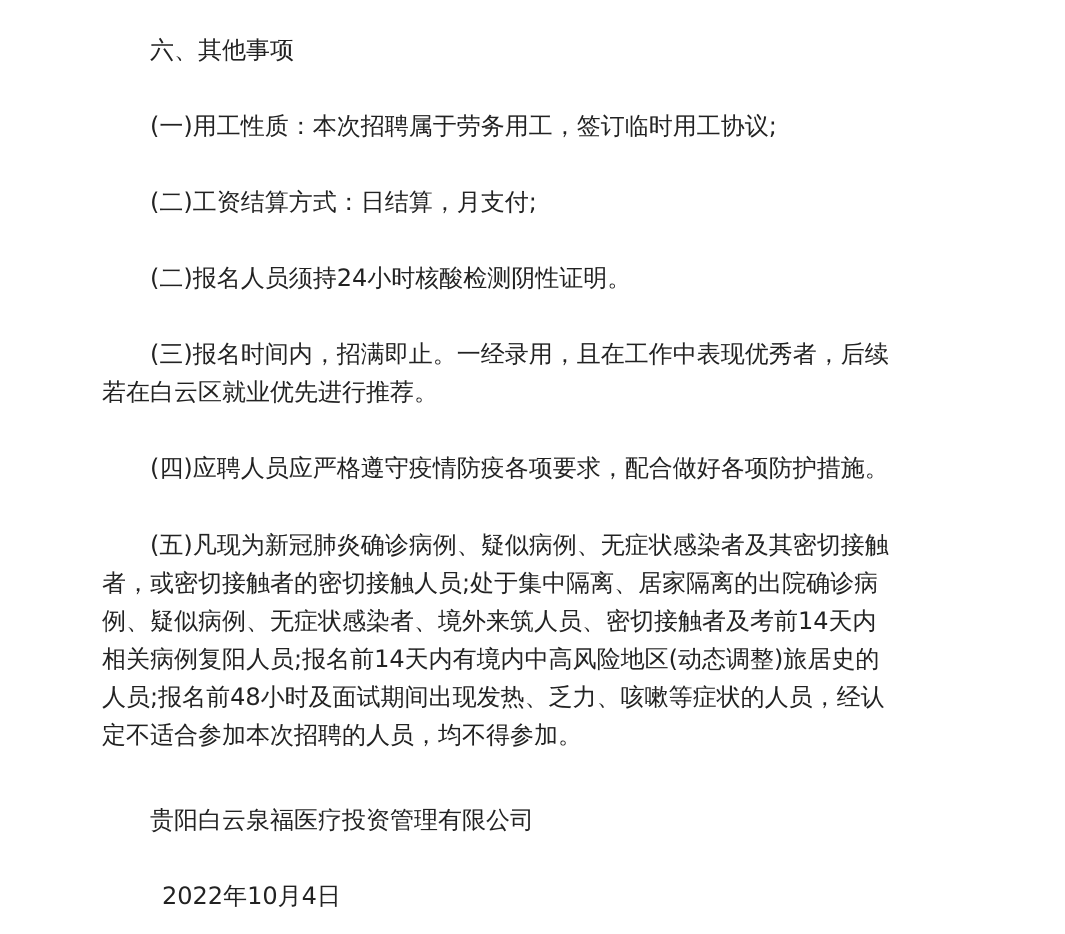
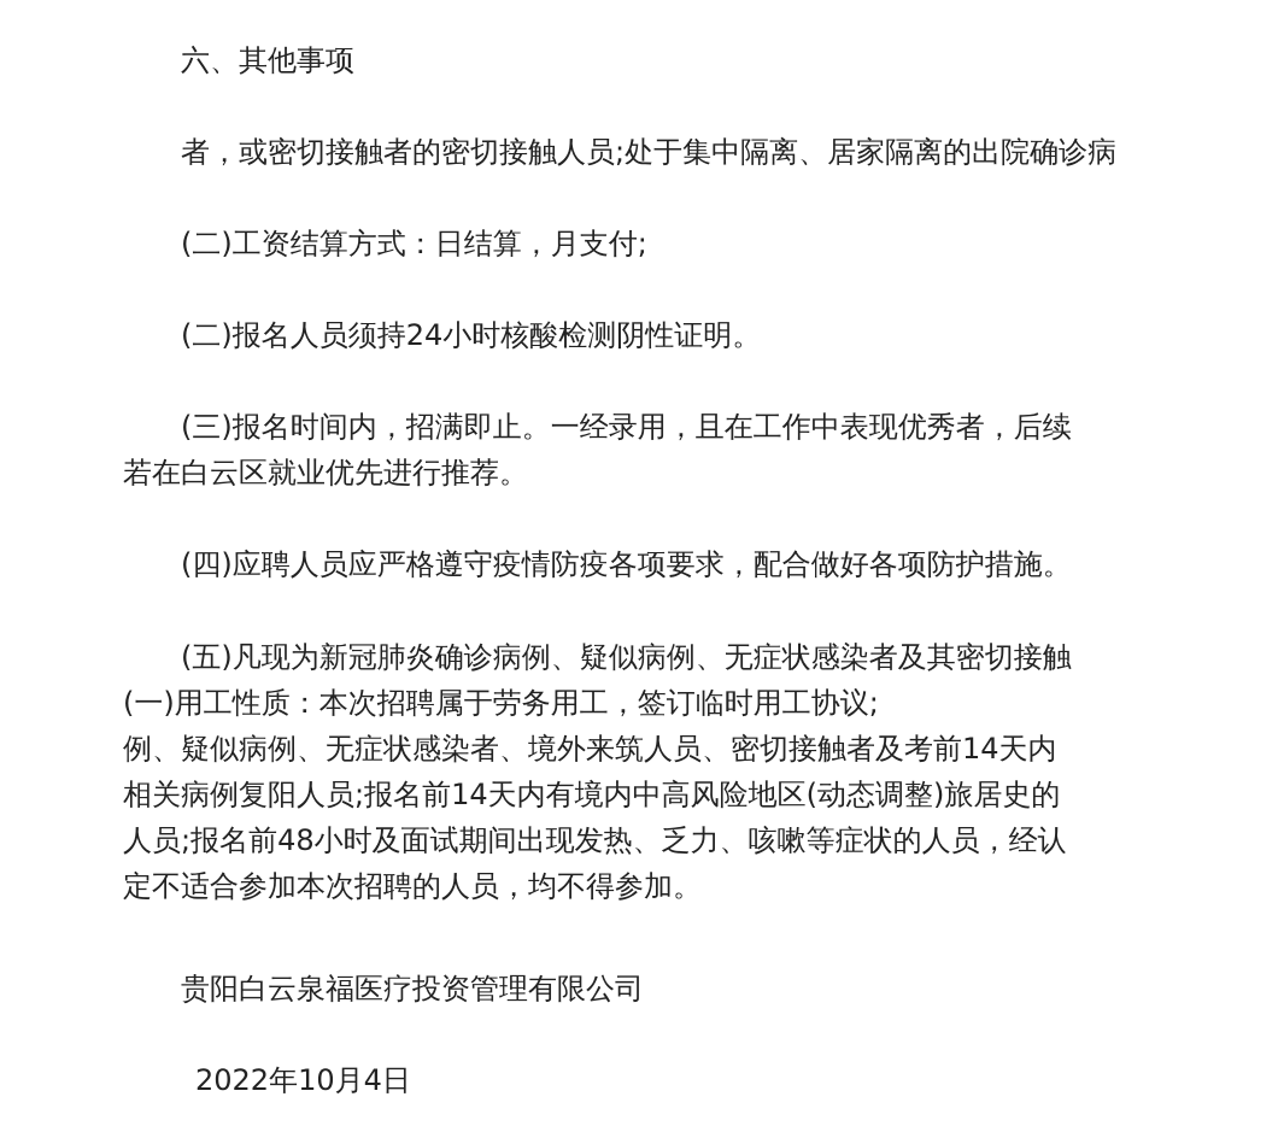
  六、其他事项
- (一)用工性质：本次招聘属于劳务用工，签订临时用工协议;
+ 者，或密切接触者的密切接触人员;处于集中隔离、居家隔离的出院确诊病
  (二)工资结算方式：日结算，月支付;
  (二)报名人员须持24小时核酸检测阴性证明。
  (三)报名时间内，招满即止。一经录用，且在工作中表现优秀者，后续
  若在白云区就业优先进行推荐。
  (四)应聘人员应严格遵守疫情防疫各项要求，配合做好各项防护措施。
  (五)凡现为新冠肺炎确诊病例、疑似病例、无症状感染者及其密切接触
- 者，或密切接触者的密切接触人员;处于集中隔离、居家隔离的出院确诊病
+ (一)用工性质：本次招聘属于劳务用工，签订临时用工协议;
  例、疑似病例、无症状感染者、境外来筑人员、密切接触者及考前14天内
  相关病例复阳人员;报名前14天内有境内中高风险地区(动态调整)旅居史的
  人员;报名前48小时及面试期间出现发热、乏力、咳嗽等症状的人员，经认
  定不适合参加本次招聘的人员，均不得参加。
  贵阳白云泉福医疗投资管理有限公司
  2022年10月4日
